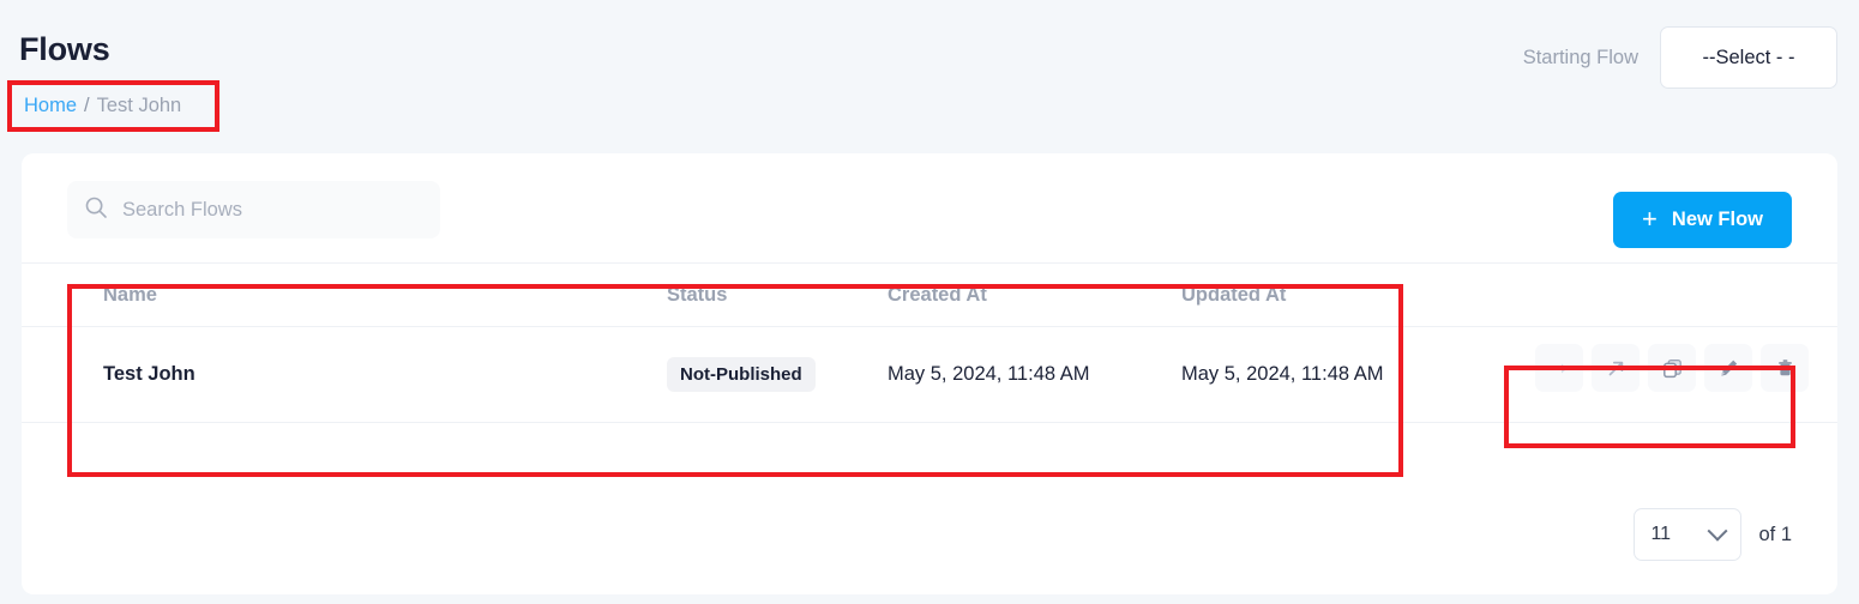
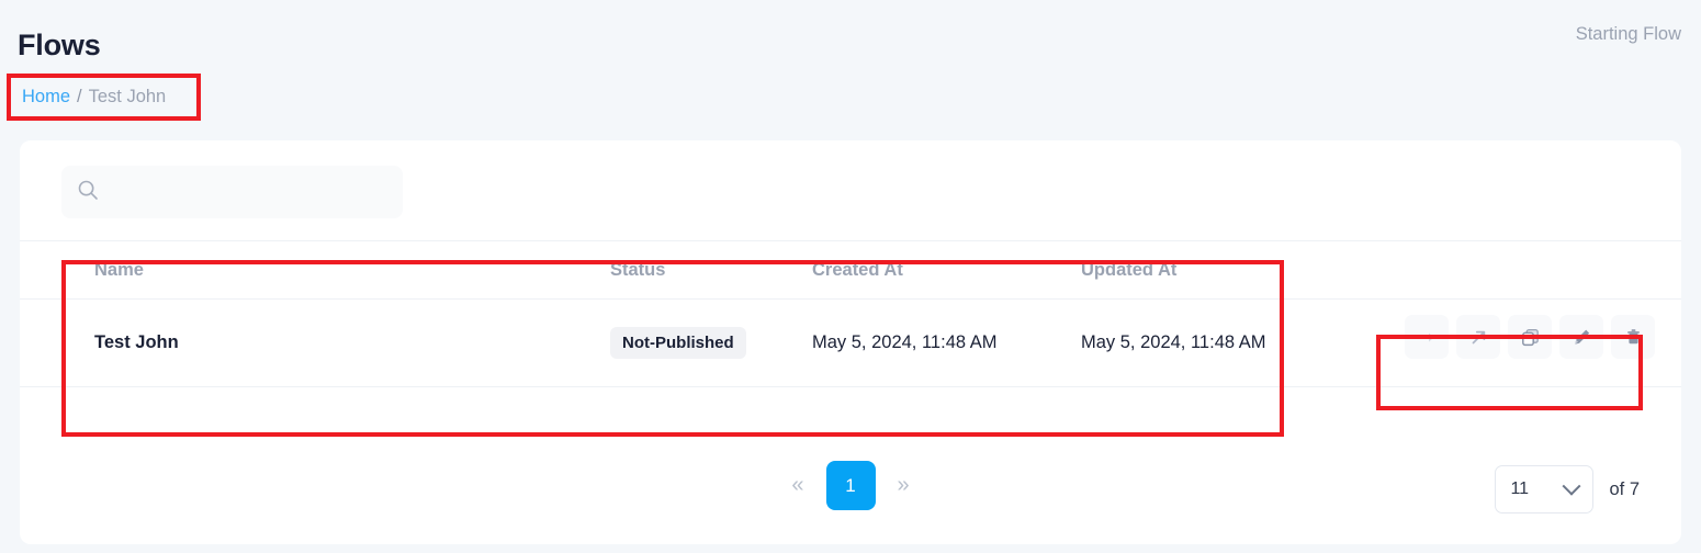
  Flows
  Home
  /
  Test John
  Starting Flow
- --Select - -
- Search Flows
- +
- New Flow
  Name
  Status
  Created At
  Updated At
  Test John
  Not-Published
  May 5, 2024, 11:48 AM
  May 5, 2024, 11:48 AM
+ «
+ 1
+ »
  11
- of 1
+ of 7
